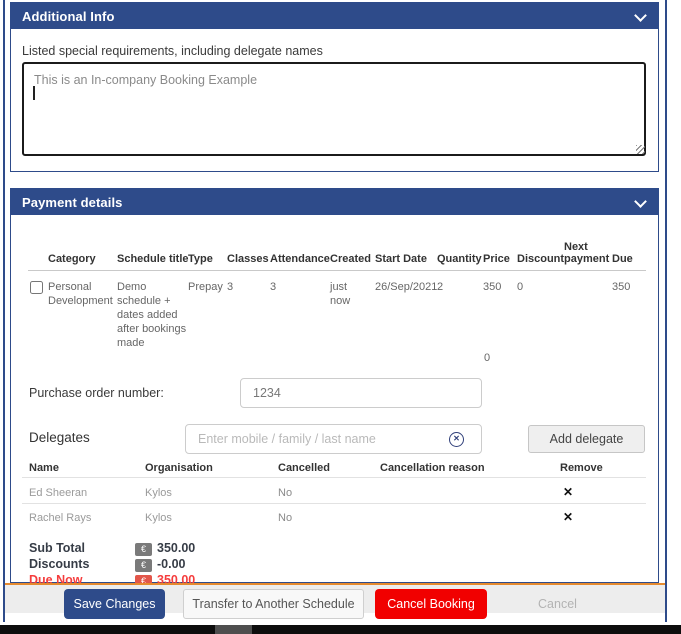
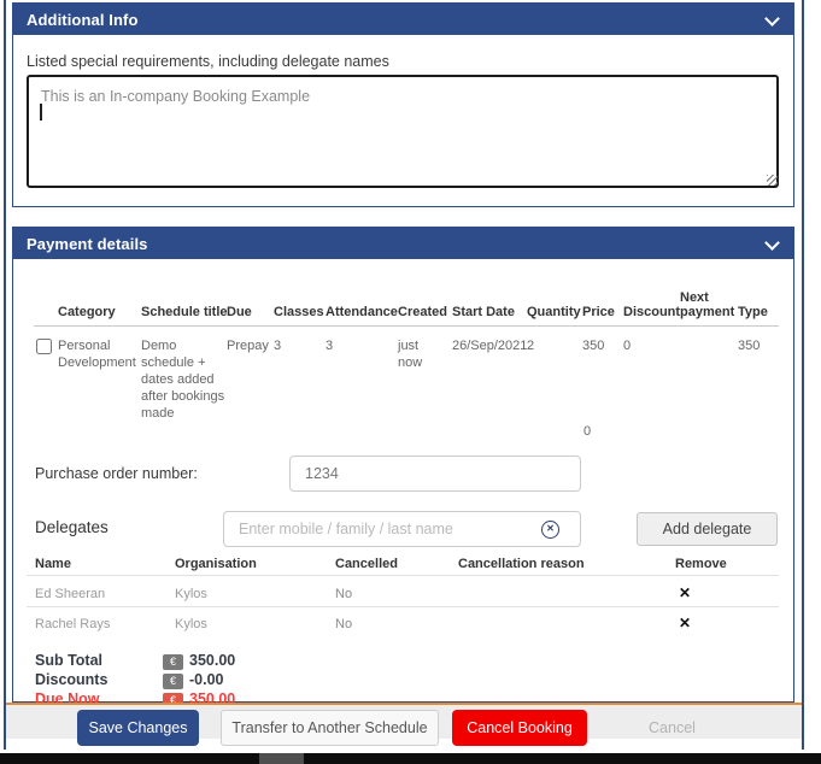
  Additional Info
  Listed special requirements, including delegate names
  This is an In-company Booking Example
  Payment details
  Category
  Schedule title
- Type
+ Due
  Classes
  Attendance
  Created
  Start Date
  Quantity
  Price
  Discount
  Next payment
- Due
+ Type
  Personal Development
  Demo schedule + dates added after bookings made
  Prepay
  3
  3
  just now
  26/Sep/2021
  2
  350
  0
  350
  0
  Purchase order number:
  1234
  Delegates
  Enter mobile / family / last name
  ✕
  Add delegate
  Name
  Organisation
  Cancelled
  Cancellation reason
  Remove
  Ed Sheeran
  Kylos
  No
  ✕
  Rachel Rays
  Kylos
  No
  ✕
  Sub Total
  €
  350.00
  Discounts
  €
  -0.00
  Due Now
  €
  350.00
  Save Changes
  Transfer to Another Schedule
  Cancel Booking
  Cancel
